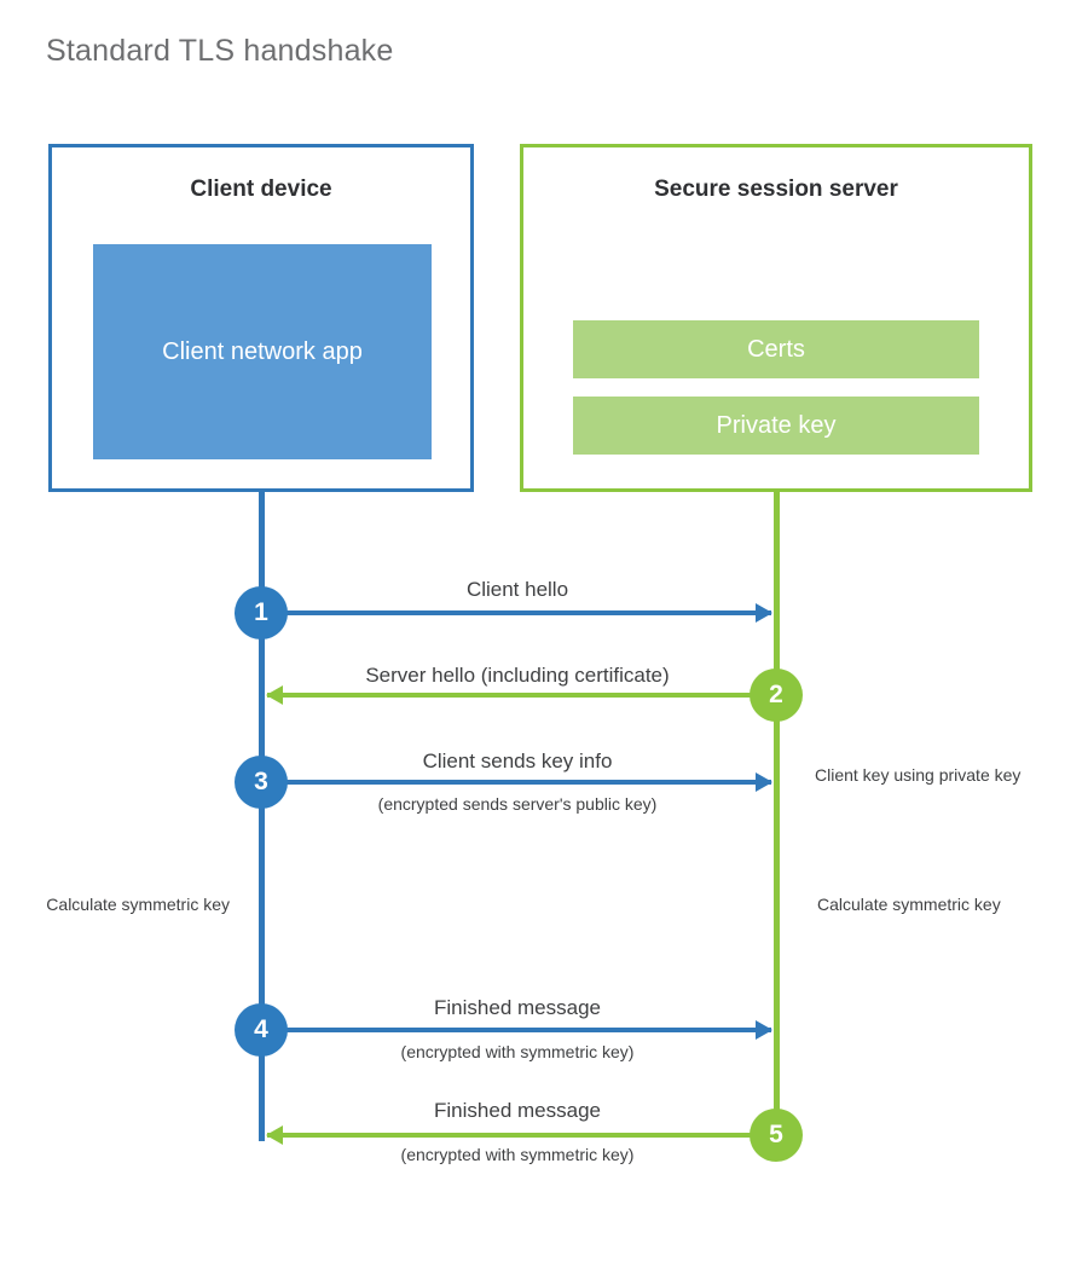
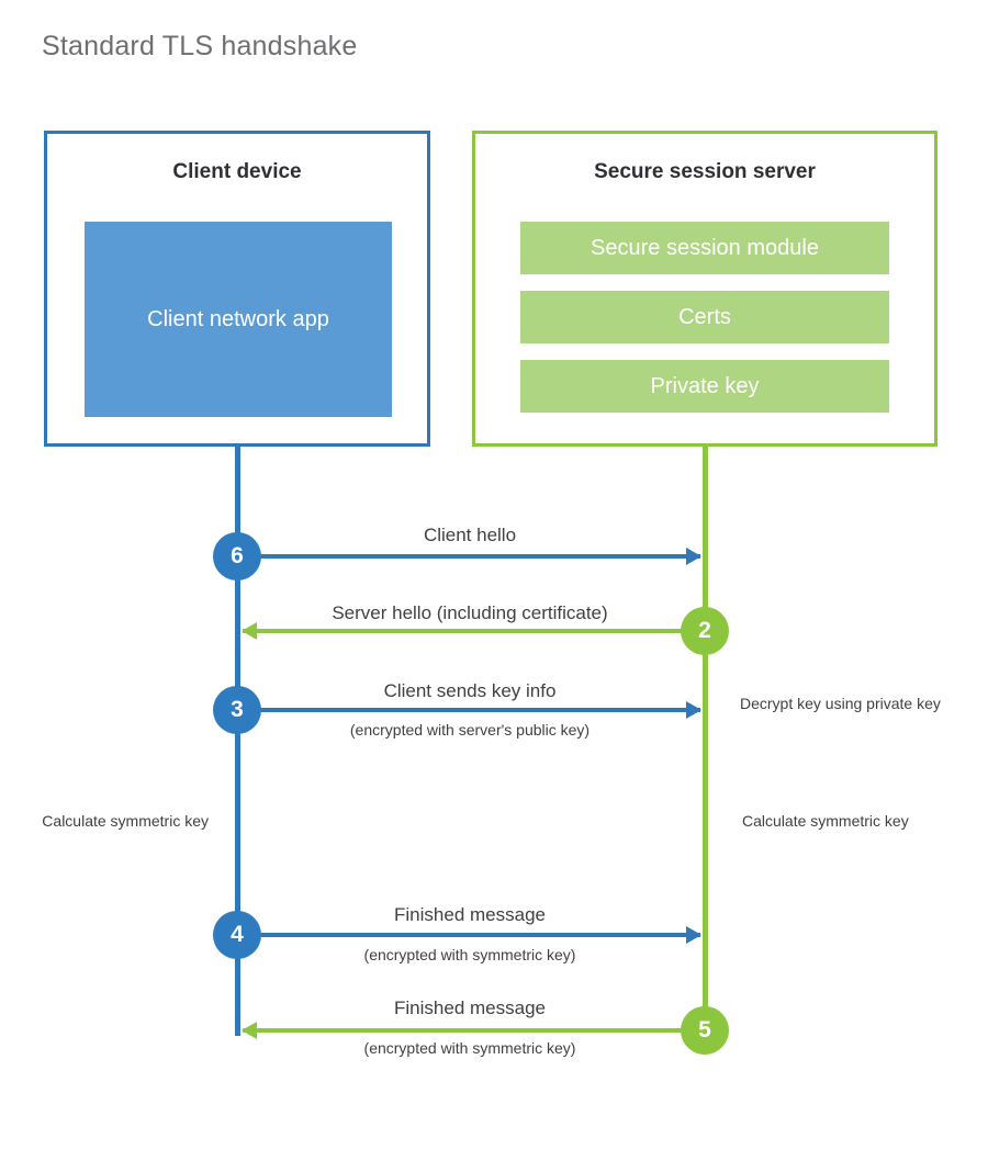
  Standard TLS handshake
  Client device
  Client network app
  Secure session server
+ Secure session module
  Certs
  Private key
  Client hello
- 1
+ 6
  Server hello (including certificate)
  2
  Client sends key info
- (encrypted sends server's public key)
+ (encrypted with server's public key)
  3
- Client key using private key
+ Decrypt key using private key
  Calculate symmetric key
  Calculate symmetric key
  Finished message
  (encrypted with symmetric key)
  4
  Finished message
  (encrypted with symmetric key)
  5
